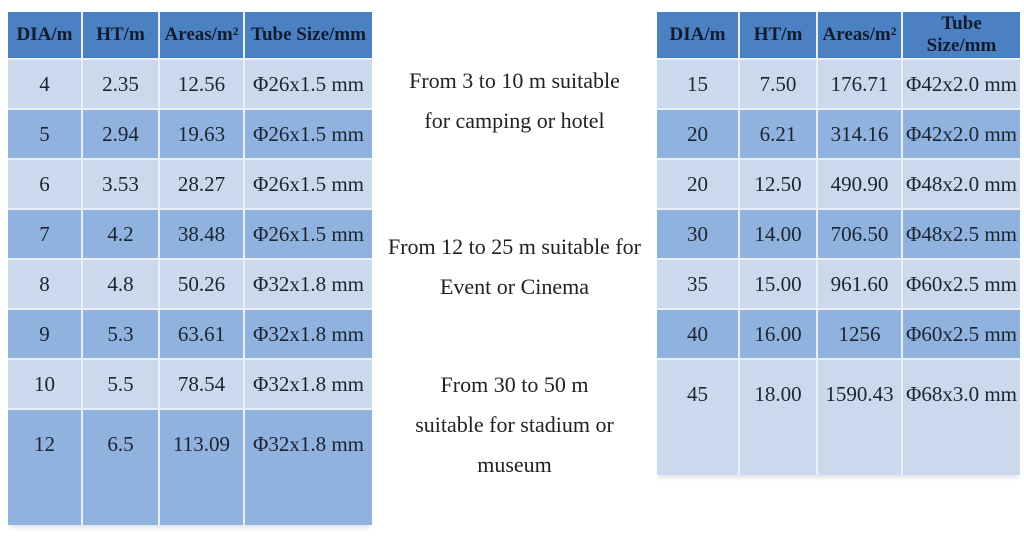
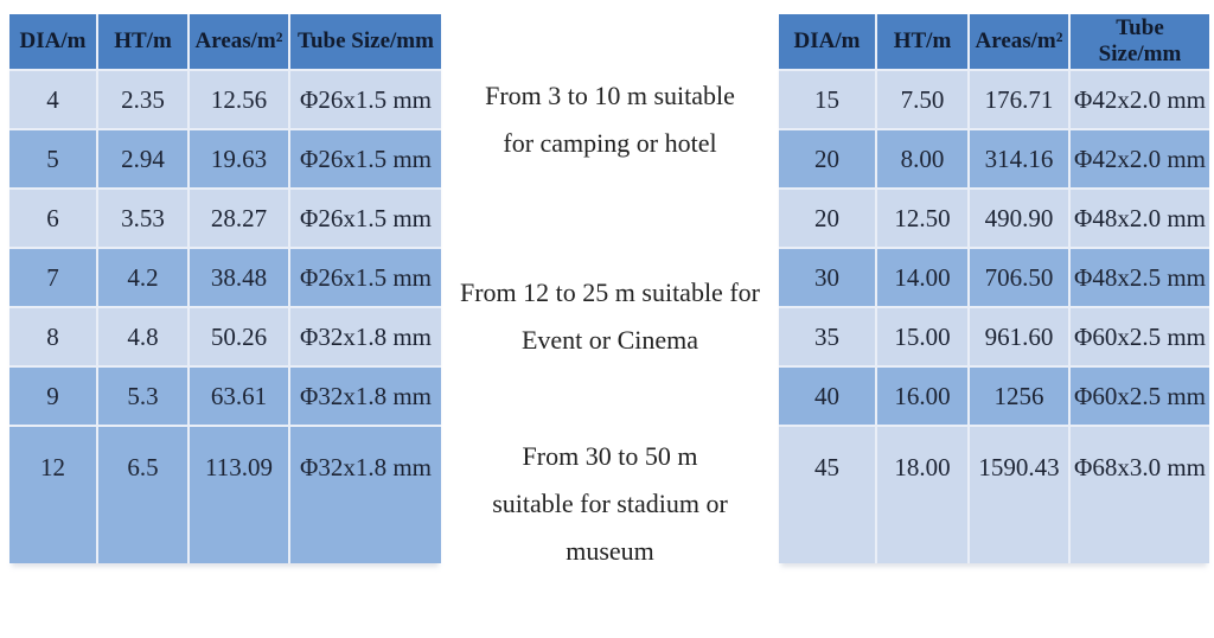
  DIA/m	HT/m	Areas/m²	Tube Size/mm
  4	2.35	12.56	Φ26x1.5 mm
  5	2.94	19.63	Φ26x1.5 mm
  6	3.53	28.27	Φ26x1.5 mm
  7	4.2	38.48	Φ26x1.5 mm
  8	4.8	50.26	Φ32x1.8 mm
  9	5.3	63.61	Φ32x1.8 mm
- 10	5.5	78.54	Φ32x1.8 mm
  12	6.5	113.09	Φ32x1.8 mm
  From 3 to 10 m suitable
  for camping or hotel
  From 12 to 25 m suitable for
  Event or Cinema
  From 30 to 50 m
  suitable for stadium or
  museum
  DIA/m	HT/m	Areas/m²	Tube Size/mm
  15	7.50	176.71	Φ42x2.0 mm
- 20	6.21	314.16	Φ42x2.0 mm
+ 20	8.00	314.16	Φ42x2.0 mm
  20	12.50	490.90	Φ48x2.0 mm
  30	14.00	706.50	Φ48x2.5 mm
  35	15.00	961.60	Φ60x2.5 mm
  40	16.00	1256	Φ60x2.5 mm
  45	18.00	1590.43	Φ68x3.0 mm
